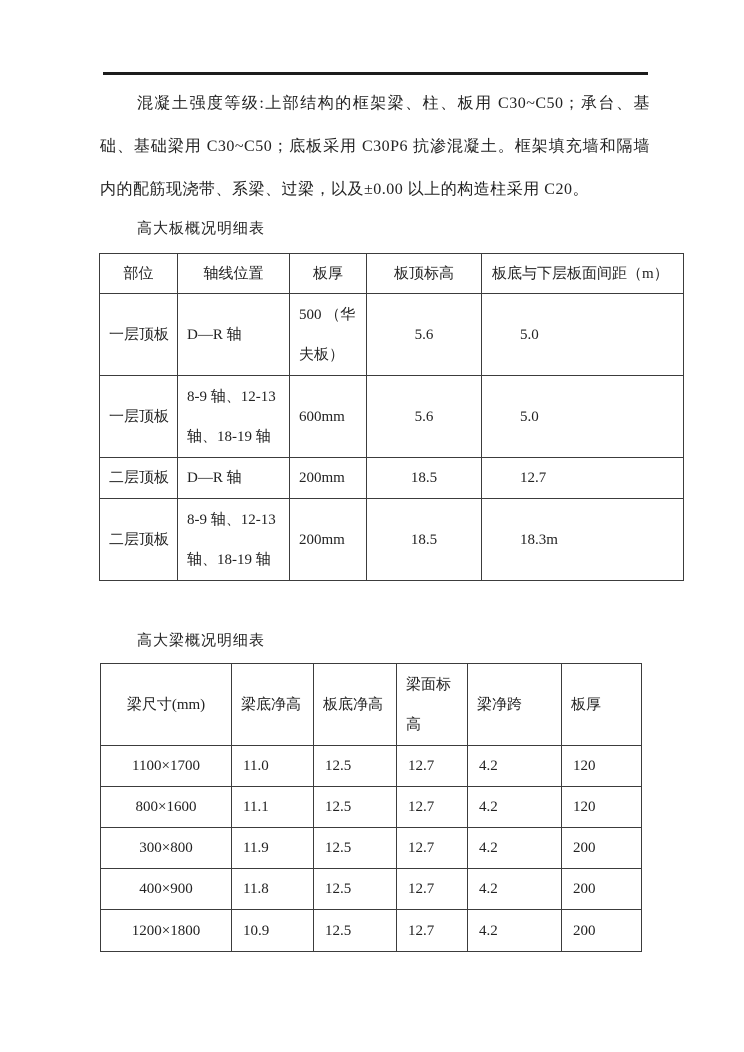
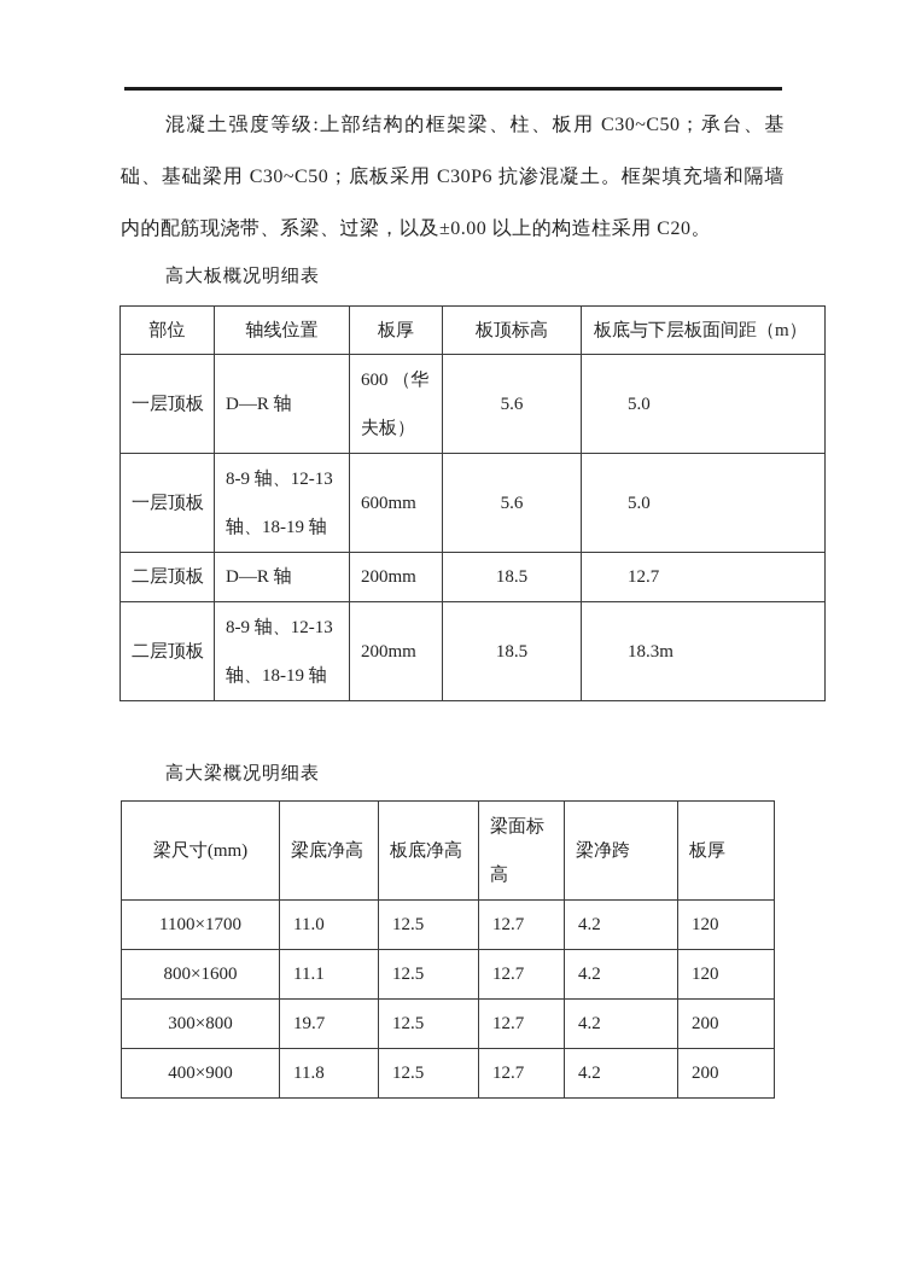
  混凝土强度等级:上部结构的框架梁、柱、板用 C30~C50；承台、基础、基础梁用 C30~C50；底板采用 C30P6 抗渗混凝土。框架填充墙和隔墙内的配筋现浇带、系梁、过梁，以及±0.00 以上的构造柱采用 C20。
  高大板概况明细表
  部位	轴线位置	板厚	板顶标高	板底与下层板面间距（m）
- 一层顶板	D—R 轴	500 （华夫板）	5.6	5.0
+ 一层顶板	D—R 轴	600 （华夫板）	5.6	5.0
  一层顶板	8-9 轴、12-13 轴、18-19 轴	600mm	5.6	5.0
  二层顶板	D—R 轴	200mm	18.5	12.7
  二层顶板	8-9 轴、12-13 轴、18-19 轴	200mm	18.5	18.3m
  高大梁概况明细表
  梁尺寸(mm)	梁底净高	板底净高	梁面标高	梁净跨	板厚
  1100×1700	11.0	12.5	12.7	4.2	120
  800×1600	11.1	12.5	12.7	4.2	120
- 300×800	11.9	12.5	12.7	4.2	200
+ 300×800	19.7	12.5	12.7	4.2	200
  400×900	11.8	12.5	12.7	4.2	200
- 1200×1800	10.9	12.5	12.7	4.2	200
